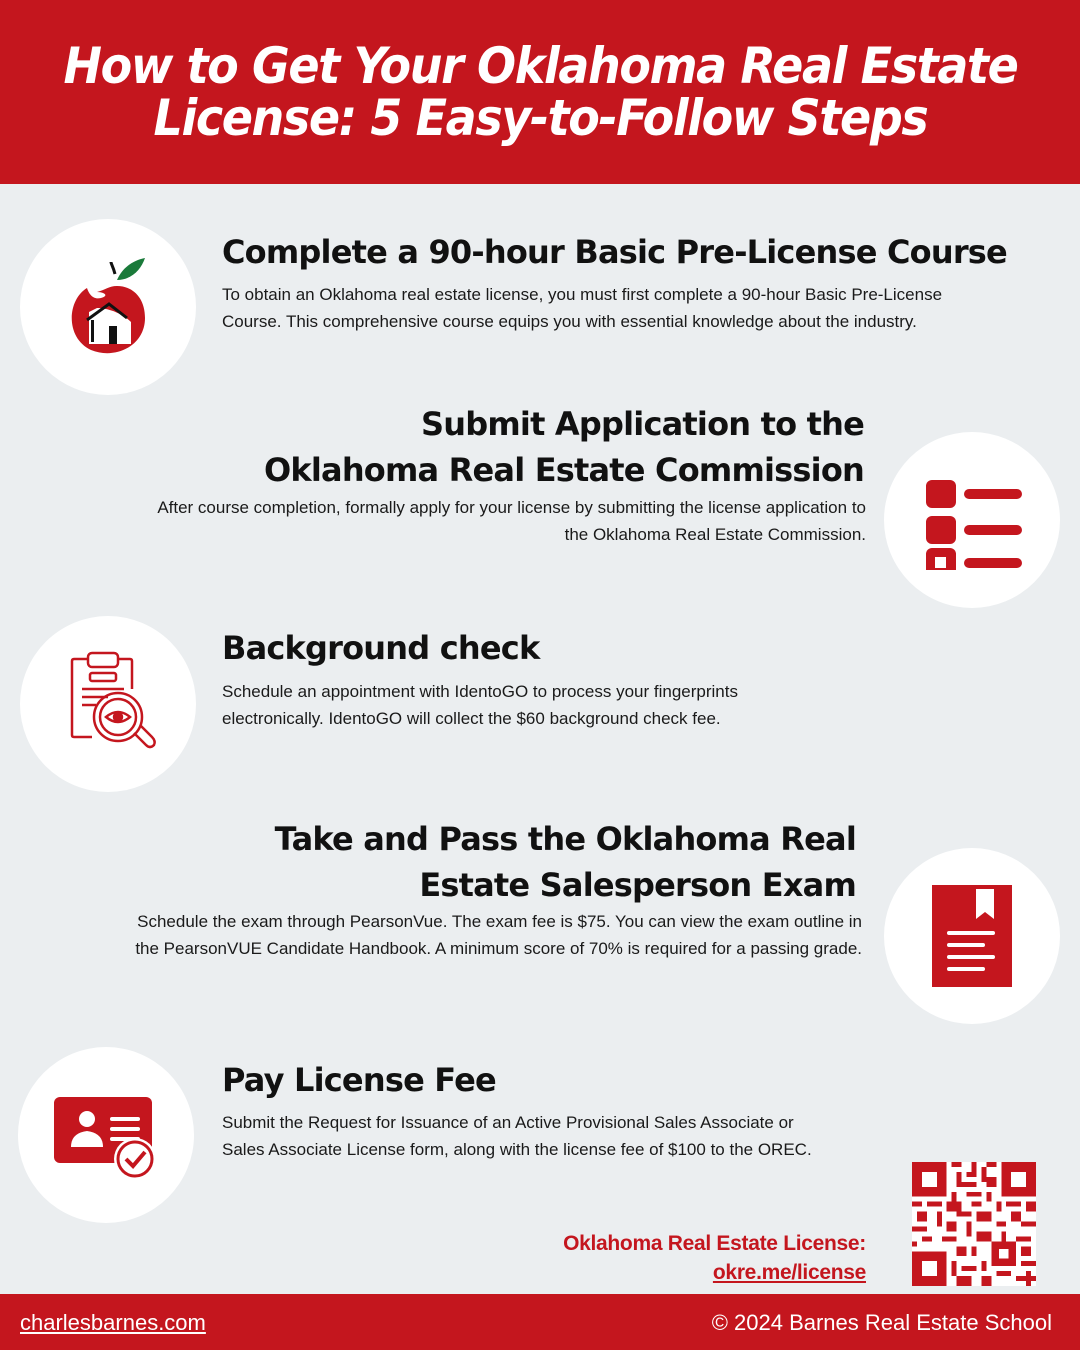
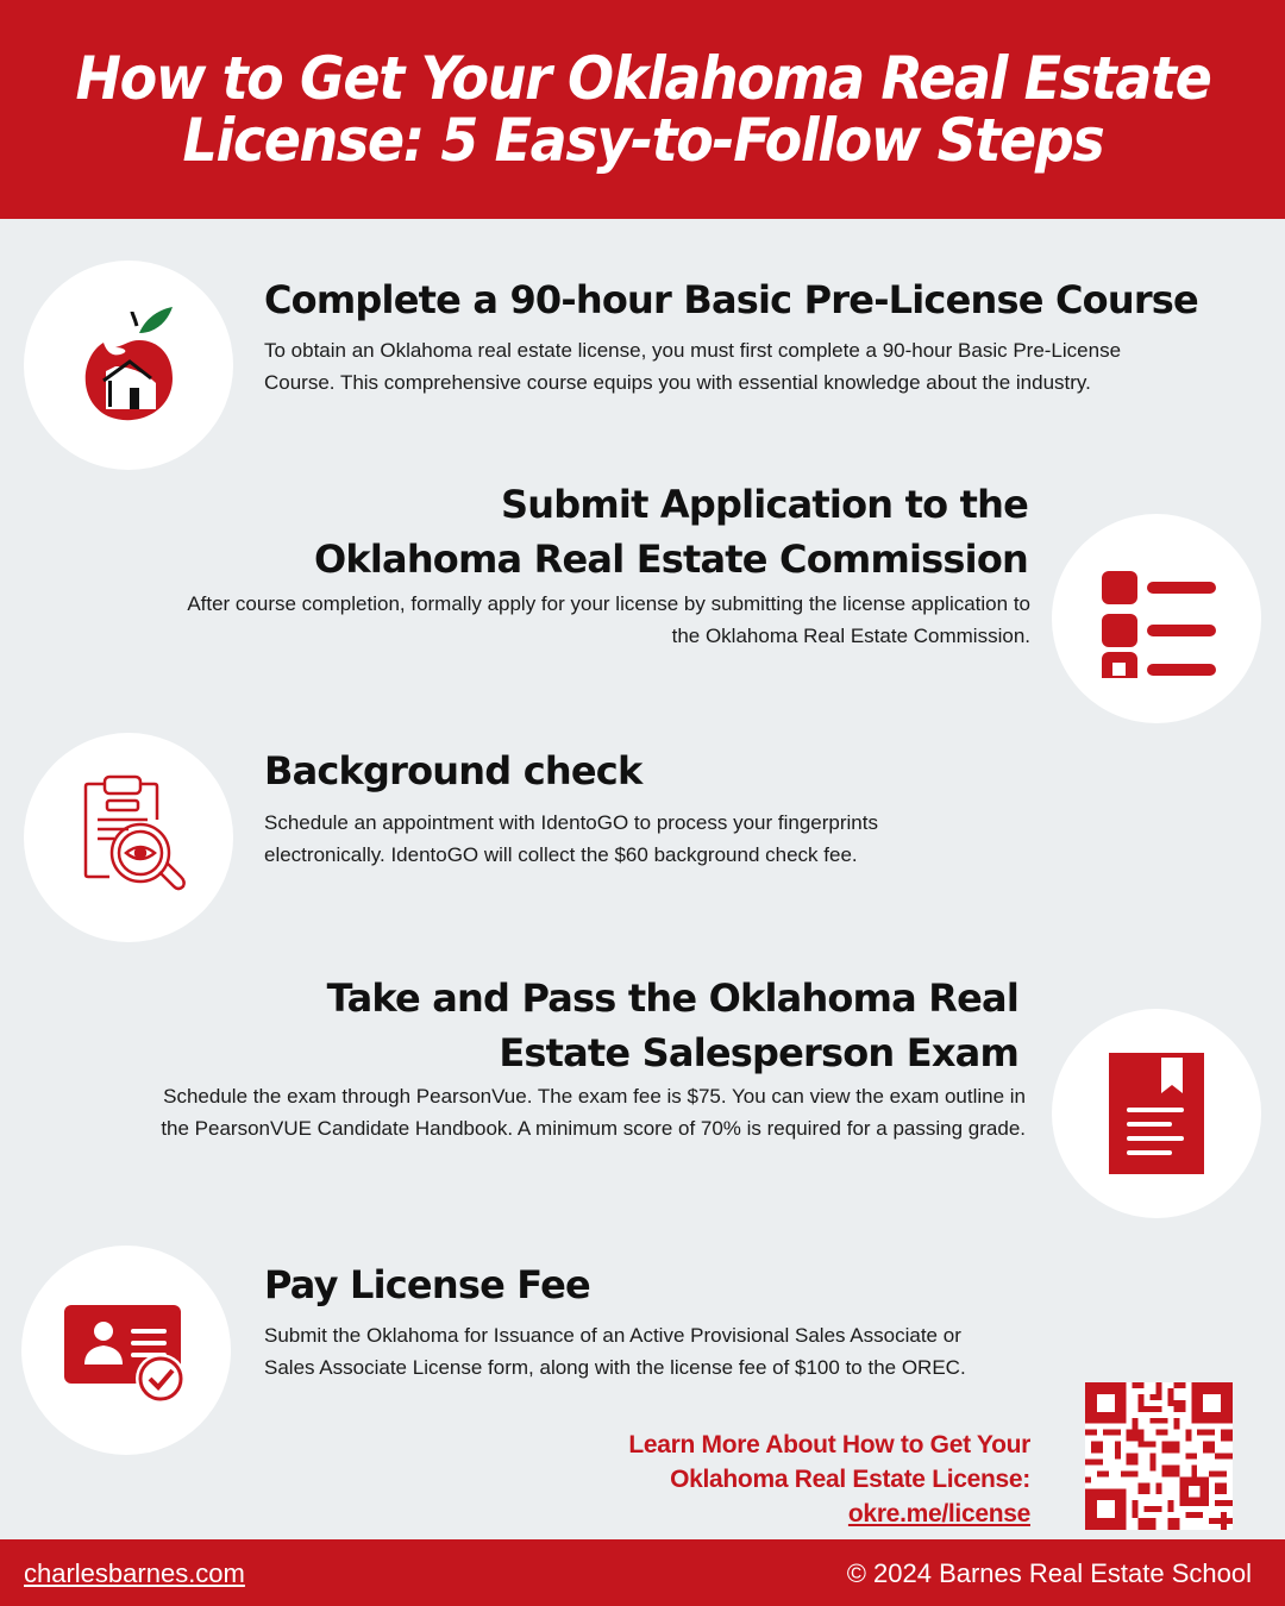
  How to Get Your Oklahoma Real Estate
  License: 5 Easy-to-Follow Steps
  Complete a 90-hour Basic Pre-License Course
  To obtain an Oklahoma real estate license, you must first complete a 90-hour Basic Pre-License
  Course. This comprehensive course equips you with essential knowledge about the industry.
  Submit Application to the
  Oklahoma Real Estate Commission
  After course completion, formally apply for your license by submitting the license application to
  the Oklahoma Real Estate Commission.
  Background check
  Schedule an appointment with IdentoGO to process your fingerprints
  electronically. IdentoGO will collect the $60 background check fee.
  Take and Pass the Oklahoma Real
  Estate Salesperson Exam
  Schedule the exam through PearsonVue. The exam fee is $75. You can view the exam outline in
  the PearsonVUE Candidate Handbook. A minimum score of 70% is required for a passing grade.
  Pay License Fee
- Submit the Request for Issuance of an Active Provisional Sales Associate or
+ Submit the Oklahoma for Issuance of an Active Provisional Sales Associate or
  Sales Associate License form, along with the license fee of $100 to the OREC.
+ Learn More About How to Get Your
  Oklahoma Real Estate License:
  okre.me/license
  charlesbarnes.com
  © 2024 Barnes Real Estate School
